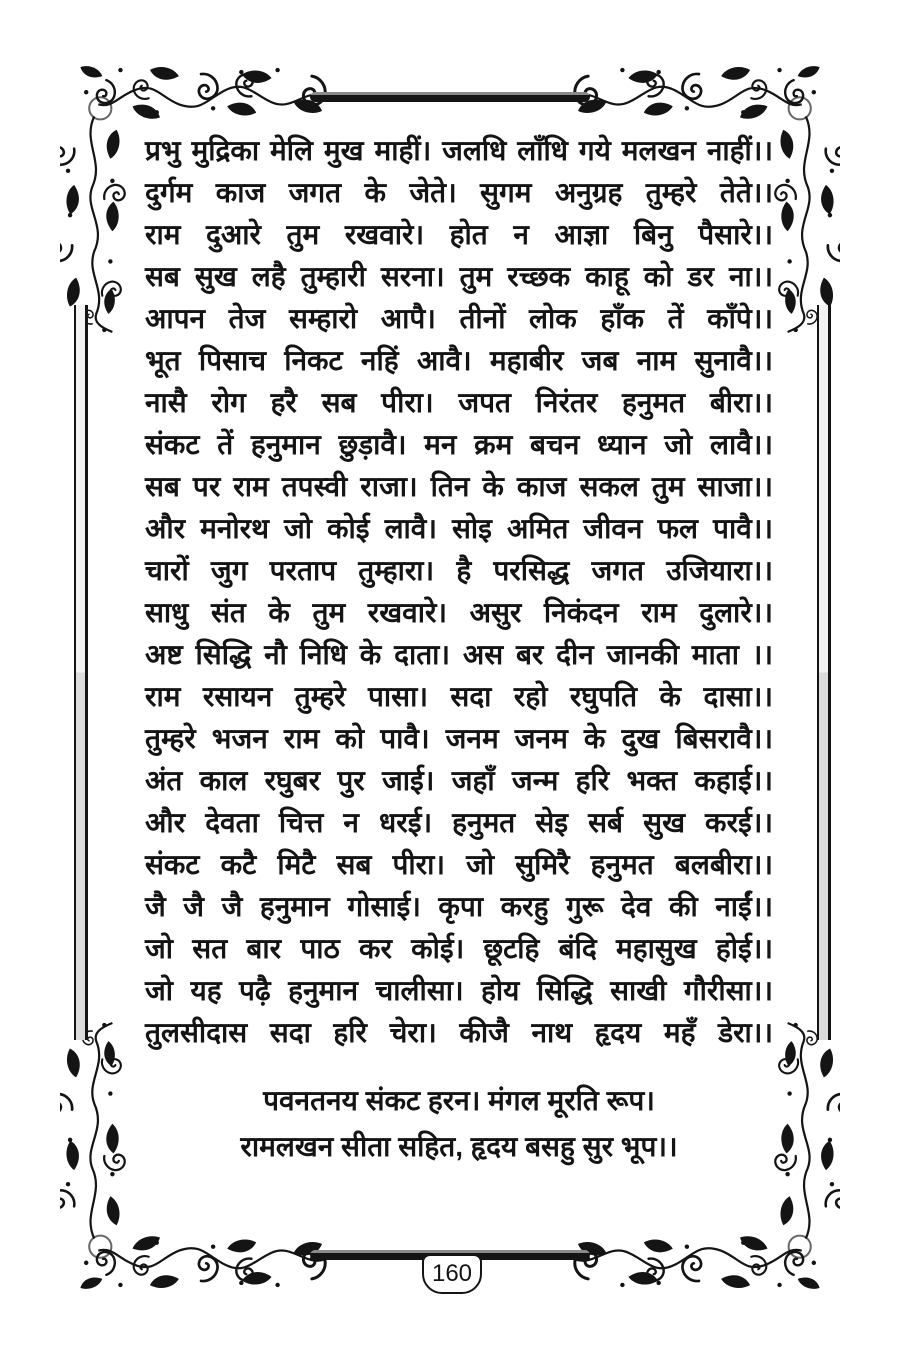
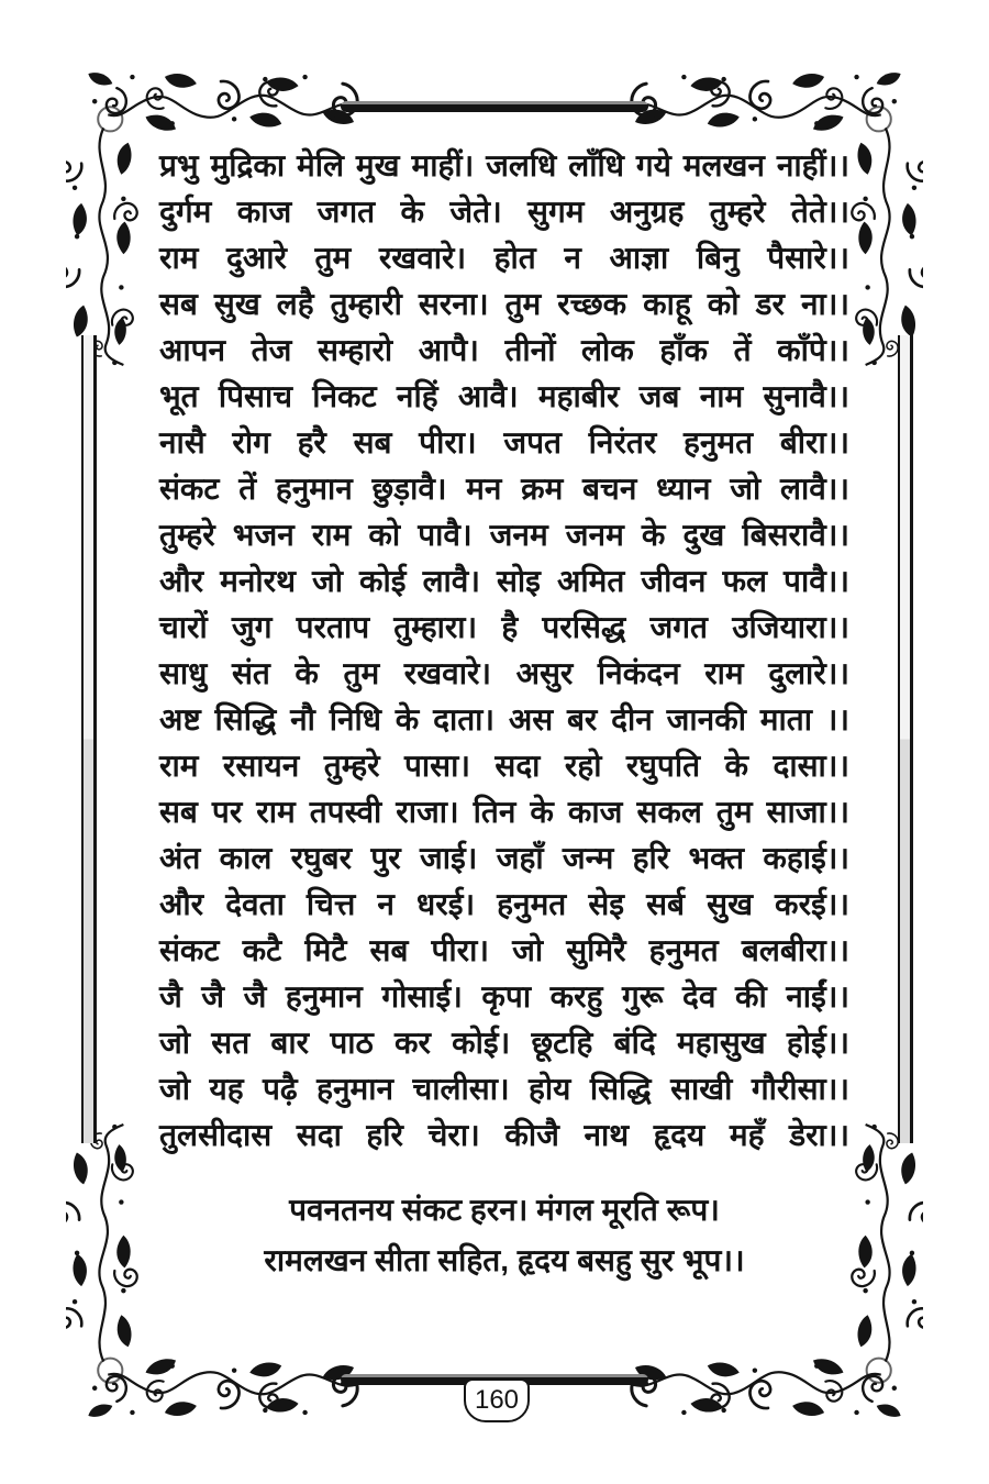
  प्रभु मुद्रिका मेलि मुख माहीं। जलधि लाँधि गये मलखन नाहीं।।
  दुर्गम काज जगत के जेते। सुगम अनुग्रह तुम्हरे तेते।।
  राम दुआरे तुम रखवारे। होत न आज्ञा बिनु पैसारे।।
  सब सुख लहै तुम्हारी सरना। तुम रच्छक काहू को डर ना।।
  आपन तेज सम्हारो आपै। तीनों लोक हाँक तें काँपे।।
  भूत पिसाच निकट नहिं आवै। महाबीर जब नाम सुनावै।।
  नासै रोग हरै सब पीरा। जपत निरंतर हनुमत बीरा।।
  संकट तें हनुमान छुड़ावै। मन क्रम बचन ध्यान जो लावै।।
- सब पर राम तपस्वी राजा। तिन के काज सकल तुम साजा।।
+ तुम्हरे भजन राम को पावै। जनम जनम के दुख बिसरावै।।
  और मनोरथ जो कोई लावै। सोइ अमित जीवन फल पावै।।
  चारों जुग परताप तुम्हारा। है परसिद्ध जगत उजियारा।।
  साधु संत के तुम रखवारे। असुर निकंदन राम दुलारे।।
  अष्ट सिद्धि नौ निधि के दाता। अस बर दीन जानकी माता ।।
  राम रसायन तुम्हरे पासा। सदा रहो रघुपति के दासा।।
- तुम्हरे भजन राम को पावै। जनम जनम के दुख बिसरावै।।
+ सब पर राम तपस्वी राजा। तिन के काज सकल तुम साजा।।
  अंत काल रघुबर पुर जाई। जहाँ जन्म हरि भक्त कहाई।।
  और देवता चित्त न धरई। हनुमत सेइ सर्ब सुख करई।।
  संकट कटै मिटै सब पीरा। जो सुमिरै हनुमत बलबीरा।।
  जै जै जै हनुमान गोसाई। कृपा करहु गुरू देव की नाईं।।
  जो सत बार पाठ कर कोई। छूटहि बंदि महासुख होई।।
  जो यह पढ़ै हनुमान चालीसा। होय सिद्धि साखी गौरीसा।।
  तुलसीदास सदा हरि चेरा। कीजै नाथ हृदय महँ डेरा।।
  पवनतनय संकट हरन। मंगल मूरति रूप।
  रामलखन सीता सहित, हृदय बसहु सुर भूप।।
  160
